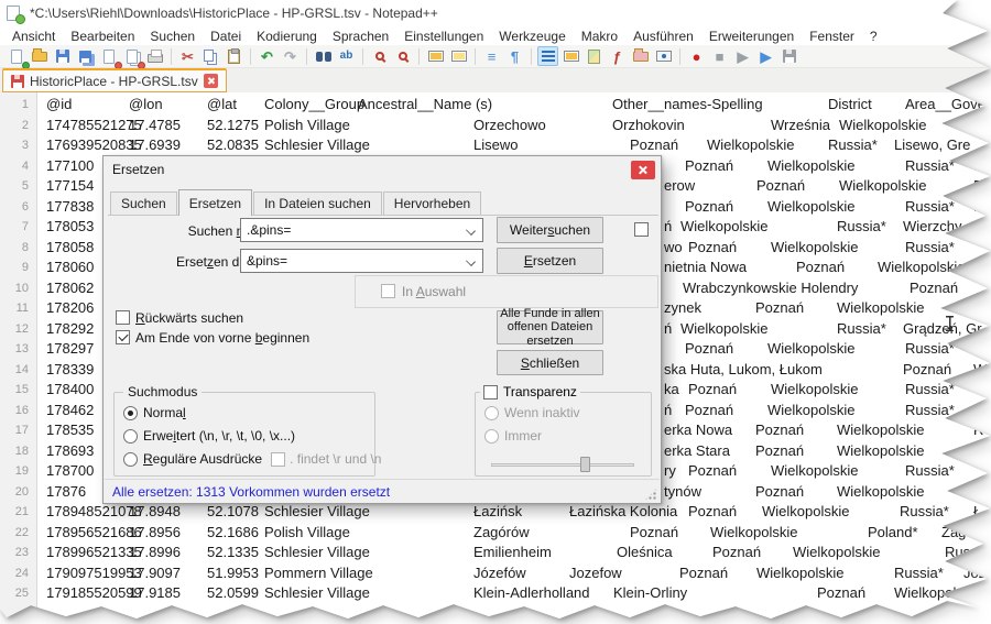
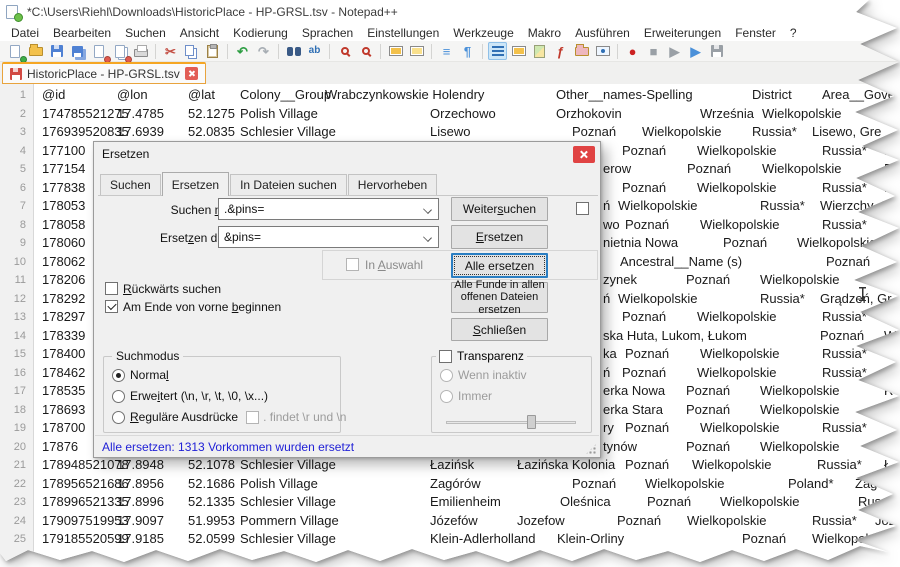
  *C:\Users\Riehl\Downloads\HistoricPlace - HP-GRSL.tsv - Notepad++
- Ansicht
+ Datei
  Bearbeiten
  Suchen
- Datei
+ Ansicht
  Kodierung
  Sprachen
  Einstellungen
  Werkzeuge
  Makro
  Ausführen
  Erweiterungen
  Fenster
  ?
  ✂
  ↶
  ↷
  ab
  ≡
  ¶
  ƒ
  ●
  ■
  ▶
  ▶
  HistoricPlace - HP-GRSL.tsv
  1
  2
  3
  4
  5
  6
  7
  8
  9
  10
  11
  12
  13
  14
  15
  16
  17
  18
  19
  20
  21
  22
  23
  24
  25
  @id
  @lon
  @lat
  Colony__Group
- Ancestral__Name (s)
+ Wrabczynkowskie Holendry
  Other__names-Spelling
  District
  Area__Gov
  174785521275
  17.4785
  52.1275
  Polish Village
  Orzechowo
  Orzhokovin
  Września
  Wielkopolskie
  176939520835
  17.6939
  52.0835
  Schlesier Village
  Lisewo
  Poznań
  Wielkopolskie
  Russia*
  Lisewo, Gre
  177100
  Poznań
  Wielkopolskie
  Russia*
  177154
  erow
  Poznań
  Wielkopolskie
  177838
  Poznań
  Wielkopolskie
  Russia*
  178053
  ń
  Wielkopolskie
  Russia*
  Wierzchy
  178058
  wo
  Poznań
  Wielkopolskie
  Russia*
  178060
  nietnia Nowa
  Poznań
  Wielkopolski
  178062
- Wrabczynkowskie Holendry
+ Ancestral__Name (s)
  Poznań
  178206
  zynek
  Poznań
  Wielkopolskie
  178292
  ń
  Wielkopolskie
  Russia*
  Grądz, Gr
  178297
  Poznań
  Wielkopolskie
  Russia*
  178339
  ska Huta, Lukom, Łukom
  Poznań
  178400
  ka
  Poznań
  Wielkopolskie
  Russia*
  178462
  ń
  Poznań
  Wielkopolskie
  Russia*
  178535
  erka Nowa
  Poznań
  Wielkopolskie
  178693
  erka Stara
  Poznań
  Wielkopolskie
  178700
  ry
  Poznań
  Wielkopolskie
  Russia*
  17876
  tynów
  Poznań
  Wielkopolskie
  178948521078
  17.8948
  52.1078
  Schlesier Village
  Łazińsk
  Łazińska Kolonia
  Poznań
  Wielkopolskie
  Russia*
  Ł
  178956521686
  17.8956
  52.1686
  Polish Village
  Zagórów
  Poznań
  Wielkopolskie
  Poland*
  178996521335
  17.8996
  52.1335
  Schlesier Village
  Emilienheim
  Oleśnica
  Poznań
  Wielkopolskie
  179097519953
  17.9097
  51.9953
  Pommern Village
  Józefów
  Jozefow
  Poznań
  Wielkopolskie
  Russia*
  179185520599
  17.9185
  52.0599
  Schlesier Village
  Klein-Adlerholland
  Klein-Orliny
  Poznań
  Ersetzen
  Suchen
  Ersetzen
  In Dateien suchen
  Hervorheben
  .&pins=
  Weiter
  s
  uchen
  &pins=
  E
  rsetzen
  In Auswahl
+ Alle ersetzen
  Alle Funde in allen offenen Dateien ersetzen
  S
  chließen
  Rückwärts suchen
  Am Ende von vorne beginnen
  Suchmodus
  Normal
  Erweitert (\n, \r, \t, \0, \x...)
  Reguläre Ausdrücke
  . findet \r und \n
  Transparenz
  Wenn inaktiv
  Immer
  Alle ersetzen: 1313 Vorkommen wurden ersetzt
